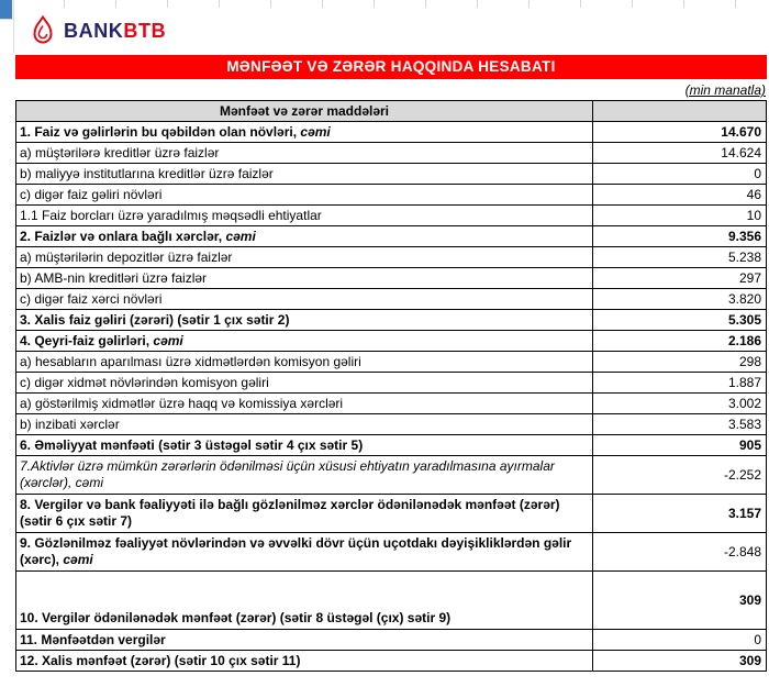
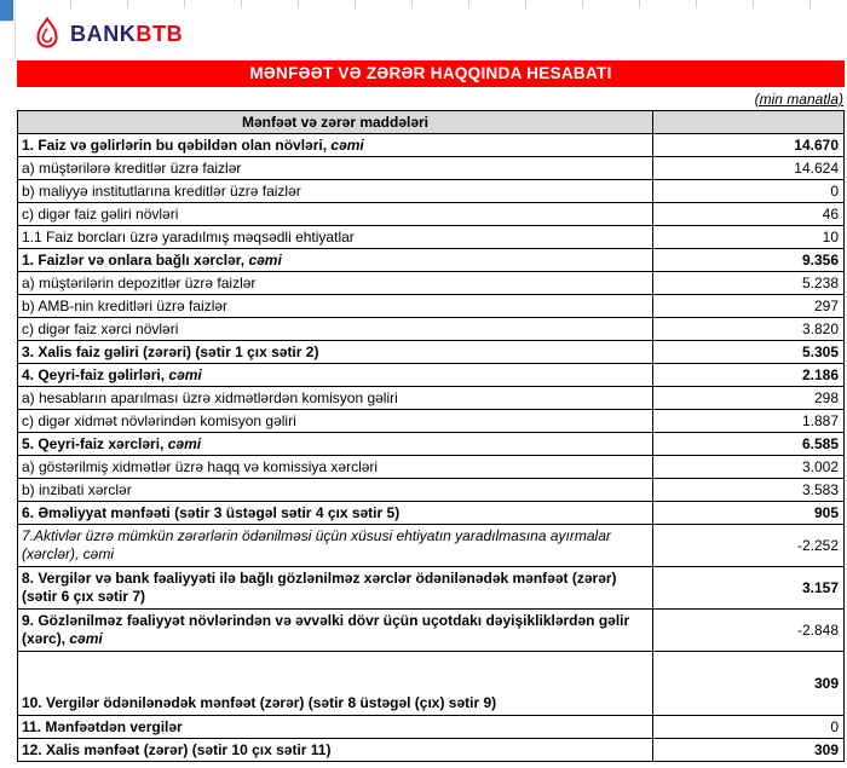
  BANKBTB
  MƏNFƏƏT VƏ ZƏRƏR HAQQINDA HESABATI
  (min manatla)
  Mənfəət və zərər maddələri
  1. Faiz və gəlirlərin bu qəbildən olan növləri, cəmi	14.670
  a) müştərilərə kreditlər üzrə faizlər	14.624
  b) maliyyə institutlarına kreditlər üzrə faizlər	0
  c) digər faiz gəliri növləri	46
  1.1 Faiz borcları üzrə yaradılmış məqsədli ehtiyatlar	10
- 2. Faizlər və onlara bağlı xərclər, cəmi	9.356
+ 1. Faizlər və onlara bağlı xərclər, cəmi	9.356
  a) müştərilərin depozitlər üzrə faizlər	5.238
  b) AMB-nin kreditləri üzrə faizlər	297
  c) digər faiz xərci növləri	3.820
  3. Xalis faiz gəliri (zərəri) (sətir 1 çıx sətir 2)	5.305
  4. Qeyri-faiz gəlirləri, cəmi	2.186
  a) hesabların aparılması üzrə xidmətlərdən komisyon gəliri	298
  c) digər xidmət növlərindən komisyon gəliri	1.887
+ 5. Qeyri-faiz xərcləri, cəmi	6.585
  a) göstərilmiş xidmətlər üzrə haqq və komissiya xərcləri	3.002
  b) inzibati xərclər	3.583
  6. Əməliyyat mənfəəti (sətir 3 üstəgəl sətir 4 çıx sətir 5)	905
  7.Aktivlər üzrə mümkün zərərlərin ödənilməsi üçün xüsusi ehtiyatın yaradılmasına ayırmalar (xərclər), cəmi	-2.252
  8. Vergilər və bank fəaliyyəti ilə bağlı gözlənilməz xərclər ödənilənədək mənfəət (zərər) (sətir 6 çıx sətir 7)	3.157
  9. Gözlənilməz fəaliyyət növlərindən və əvvəlki dövr üçün uçotdakı dəyişikliklərdən gəlir (xərc), cəmi	-2.848
  10. Vergilər ödənilənədək mənfəət (zərər) (sətir 8 üstəgəl (çıx) sətir 9)	309
  11. Mənfəətdən vergilər	0
  12. Xalis mənfəət (zərər) (sətir 10 çıx sətir 11)	309
